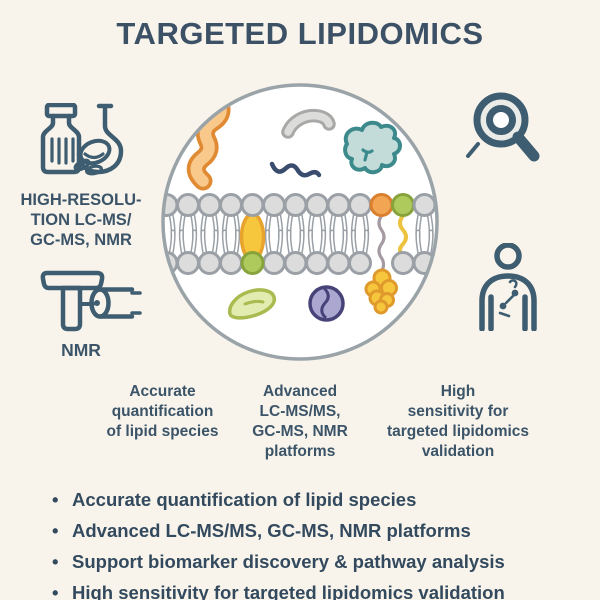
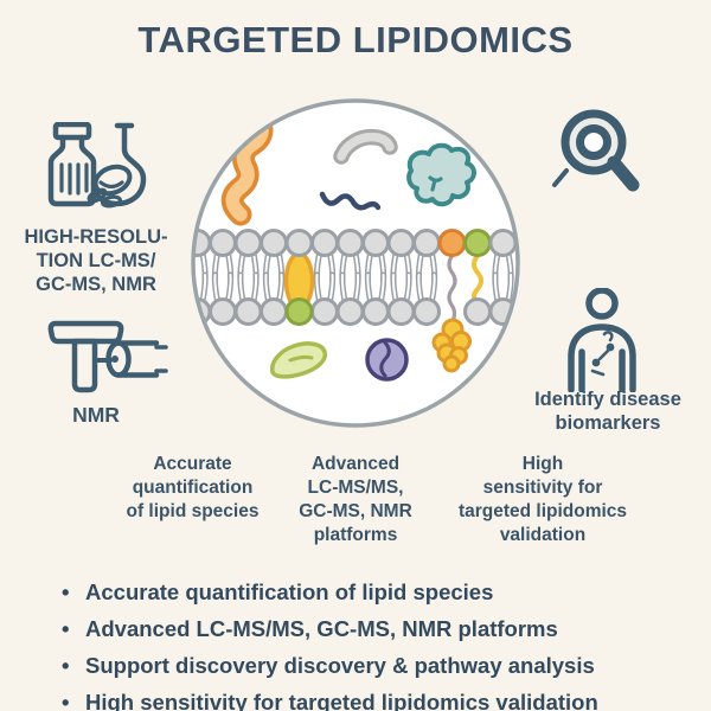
  TARGETED LIPIDOMICS
  HIGH-RESOLU-
  TION LC-MS/
  GC-MS, NMR
  NMR
+ Identify disease
+ biomarkers
  Accurate
  quantification
  of lipid species
  Advanced
  LC-MS/MS,
  GC-MS, NMR
  platforms
  High
  sensitivity for
  targeted lipidomics
  validation
  •
  Accurate quantification of lipid species
  •
  Advanced LC-MS/MS, GC-MS, NMR platforms
  •
- Support biomarker discovery & pathway analysis
+ Support discovery discovery & pathway analysis
  •
  High sensitivity for targeted lipidomics validation
